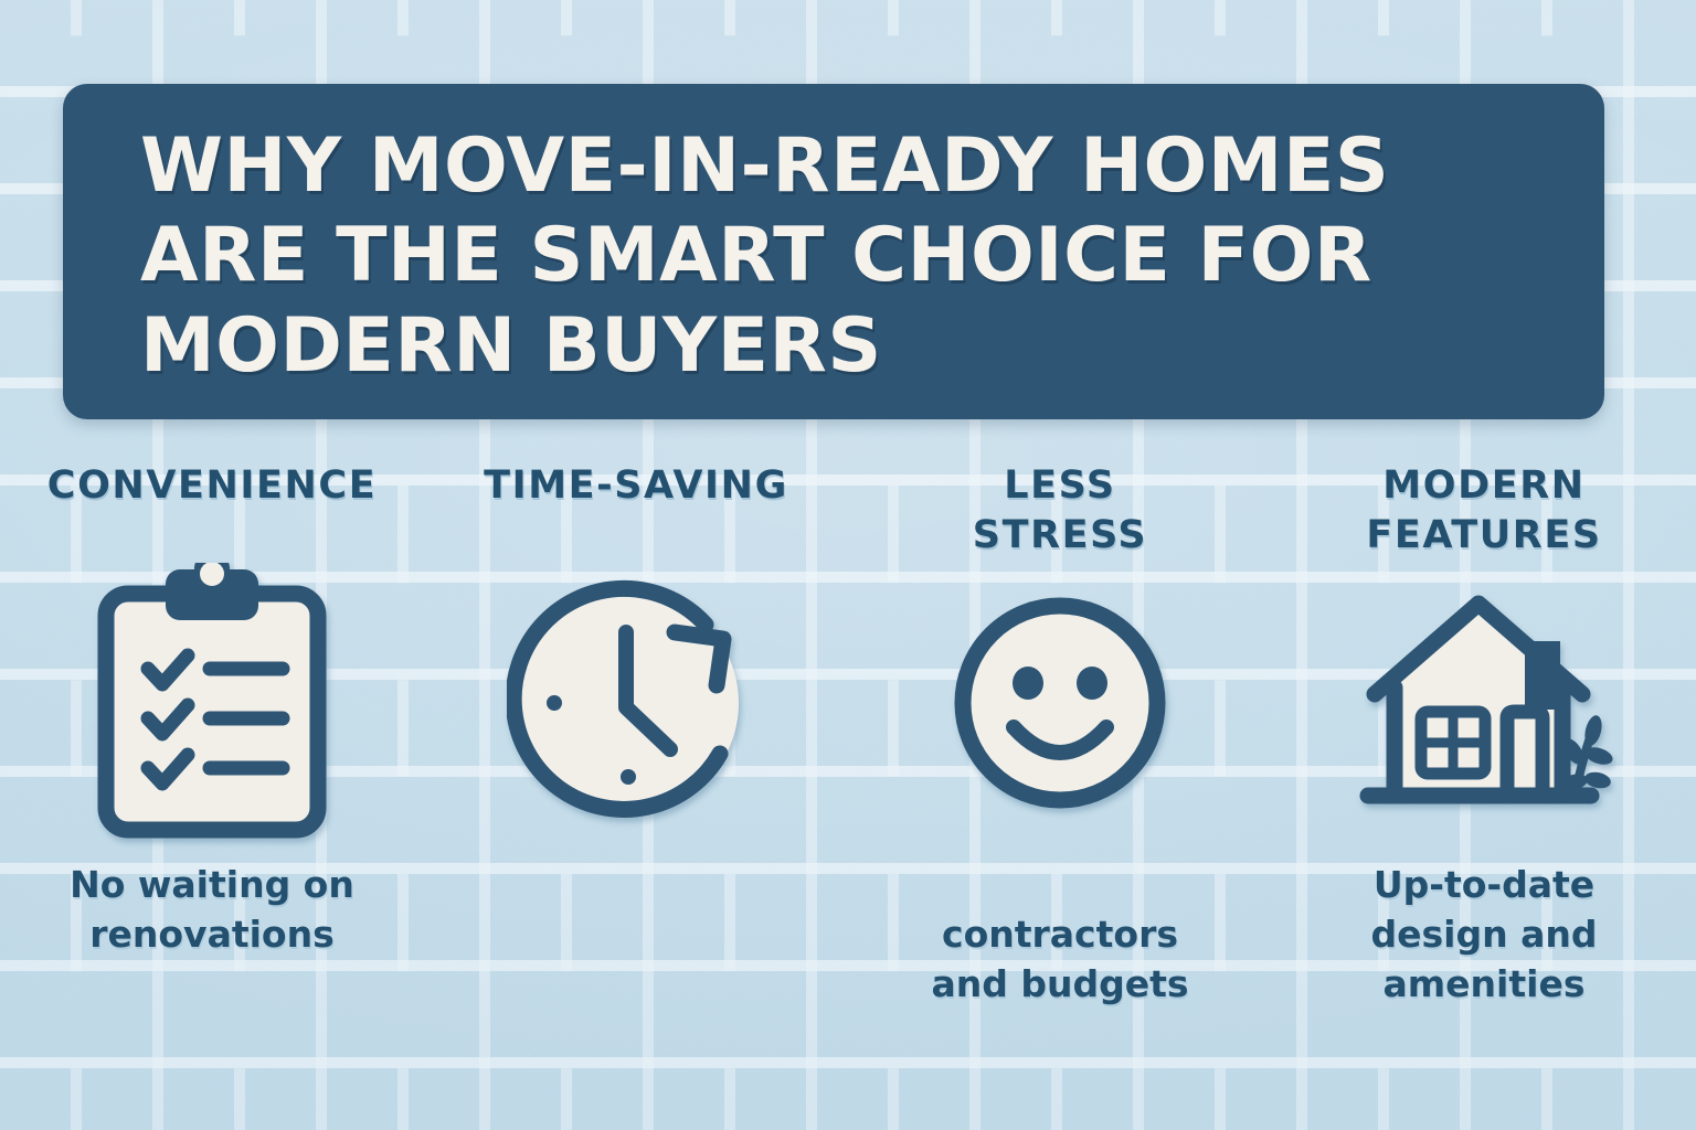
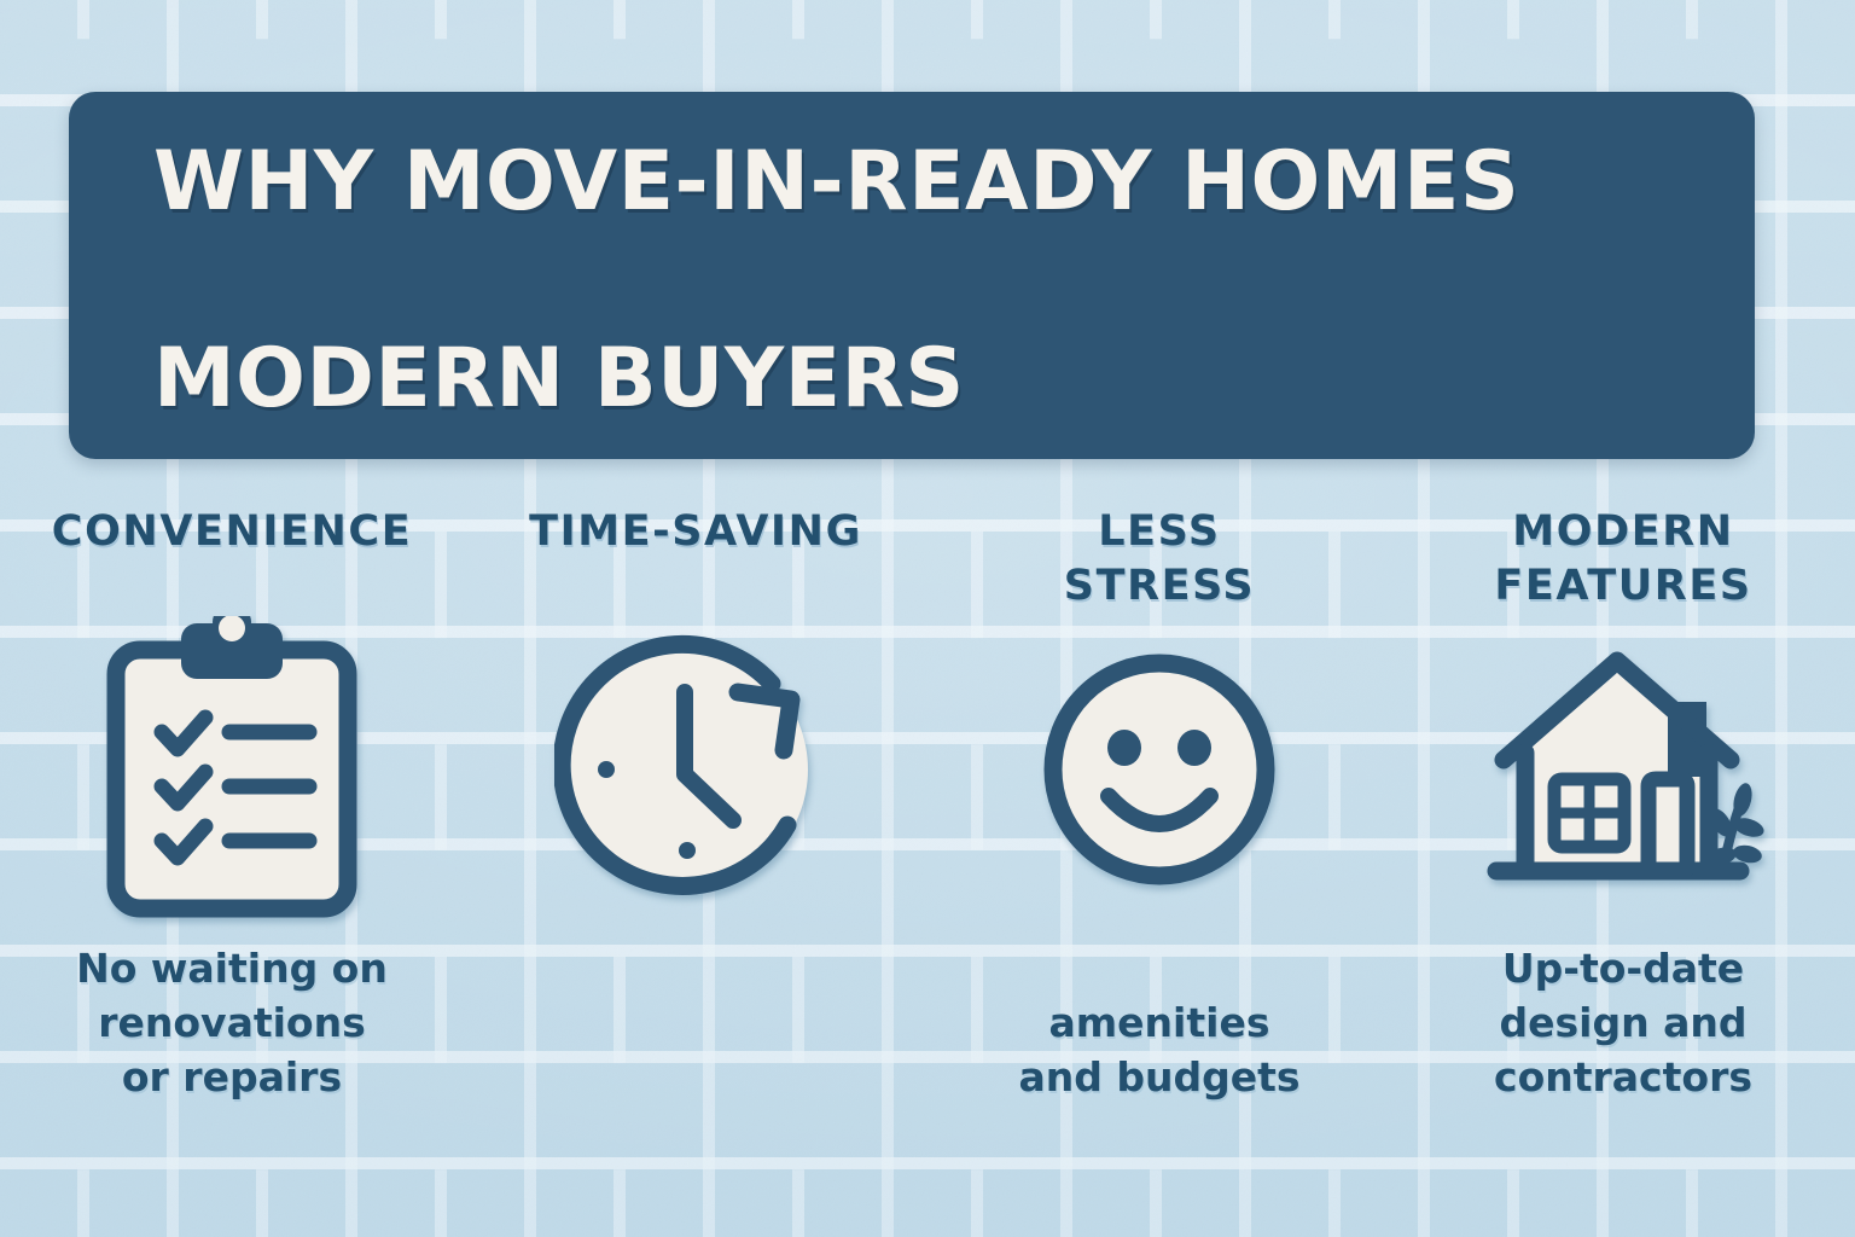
  WHY MOVE-IN-READY HOMES
- ARE THE SMART CHOICE FOR
  MODERN BUYERS
  CONVENIENCE
  No waiting on
  renovations
+ or repairs
  TIME-SAVING
  LESS
  STRESS
- contractors
+ amenities
  and budgets
  MODERN
  FEATURES
  Up-to-date
  design and
- amenities
+ contractors
